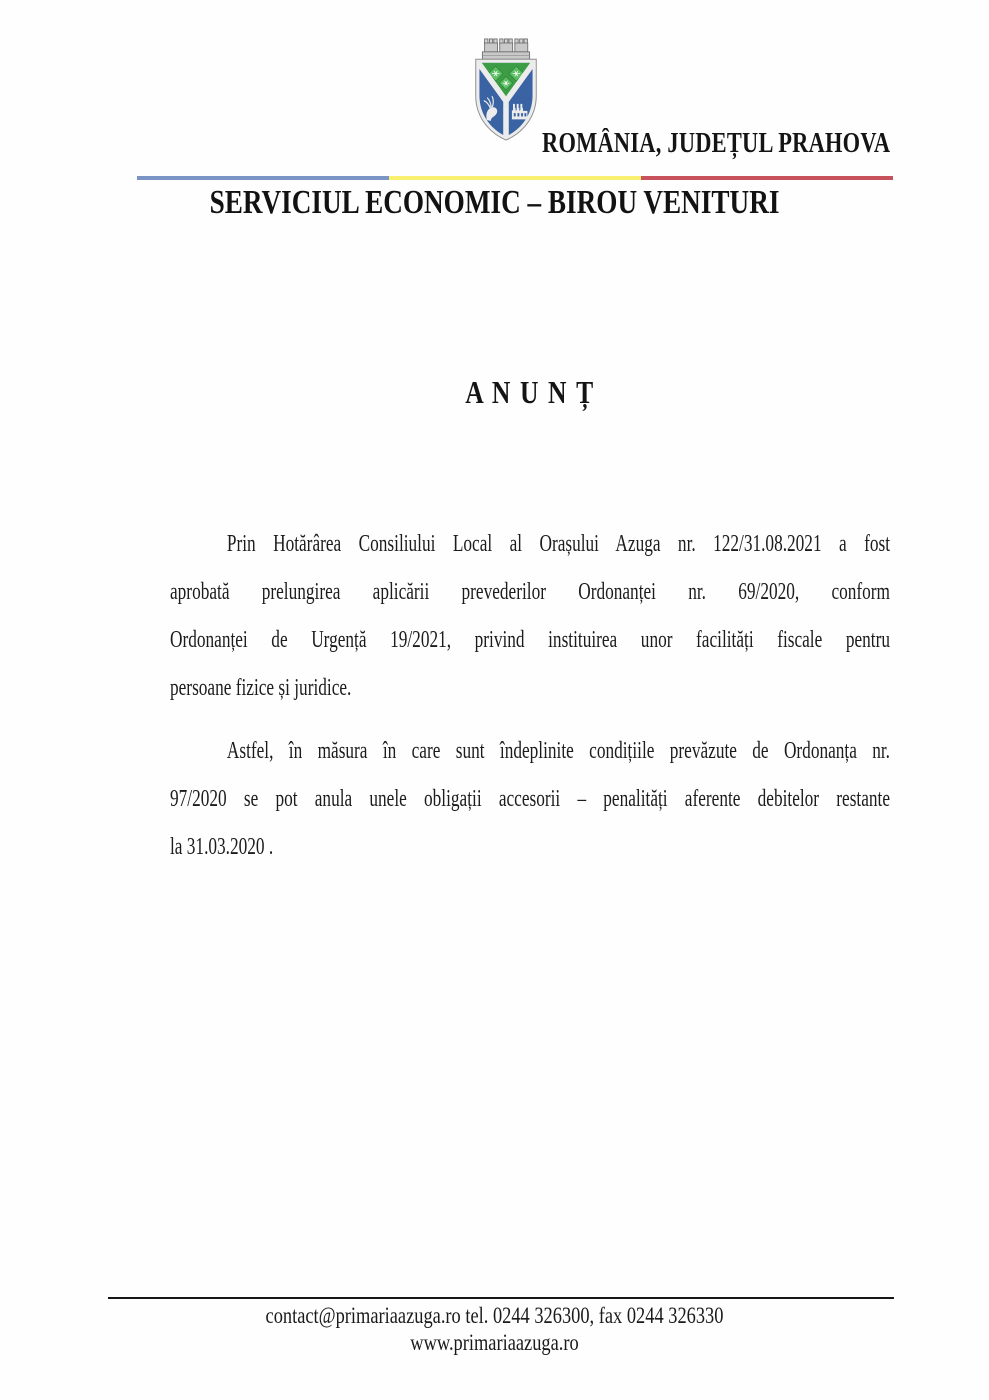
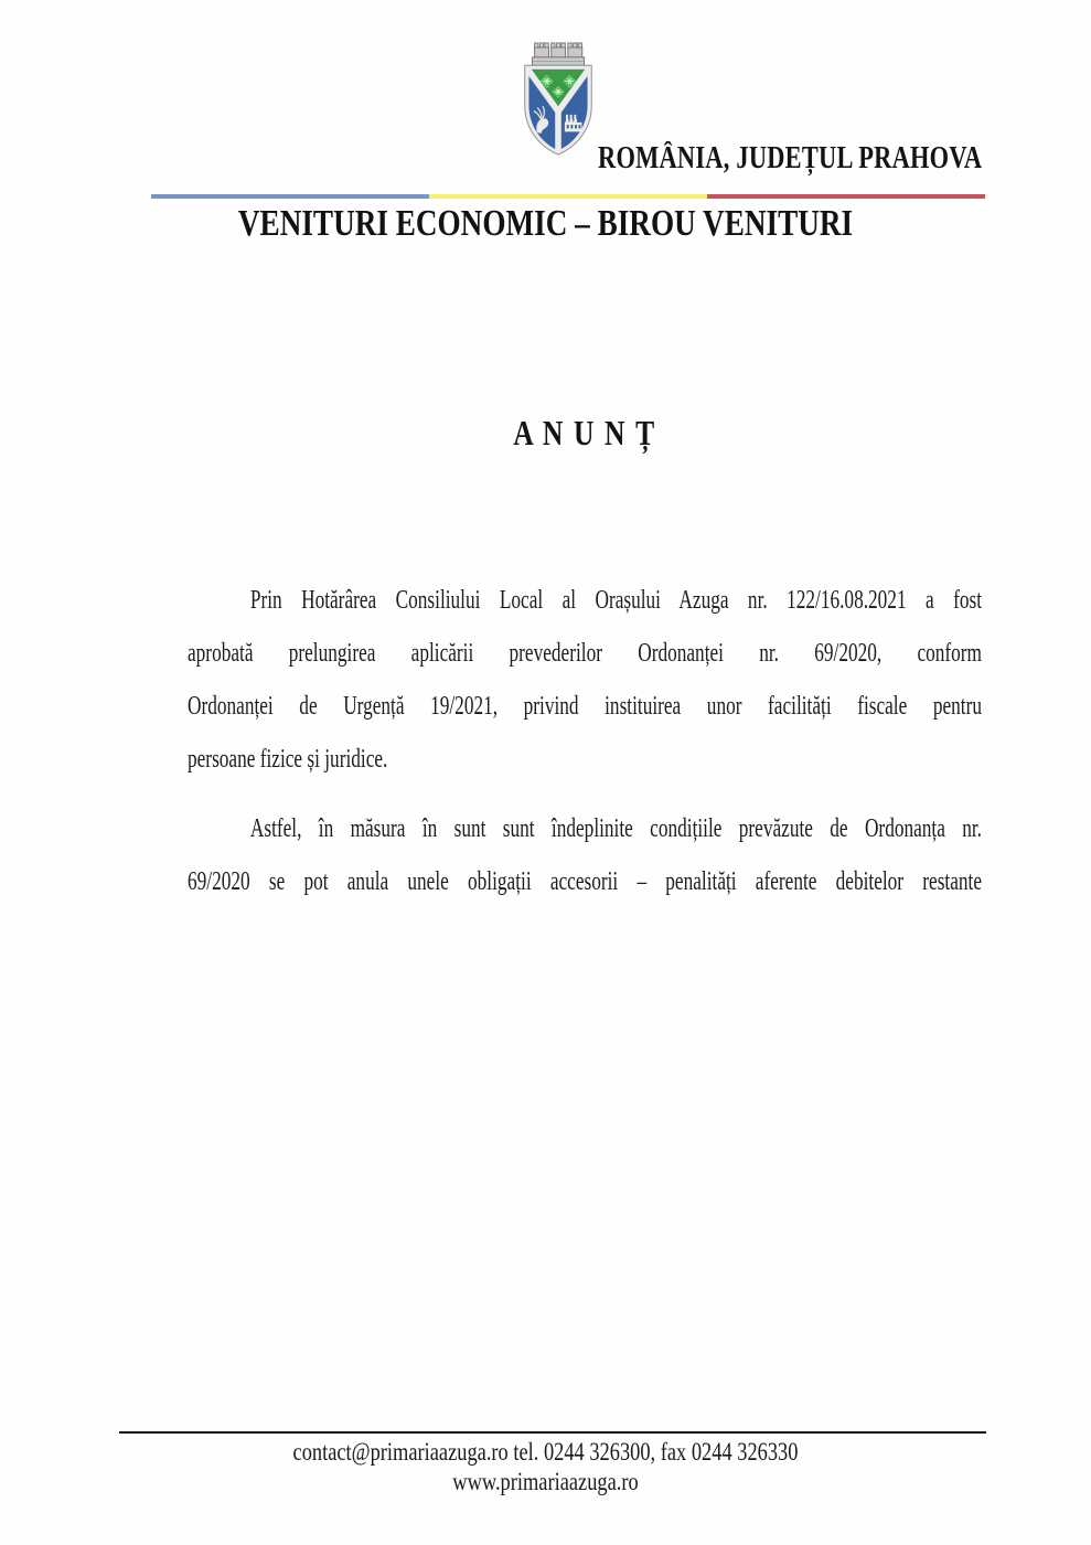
  ROMÂNIA, JUDEȚUL PRAHOVA
- SERVICIUL ECONOMIC – BIROU VENITURI
+ VENITURI ECONOMIC – BIROU VENITURI
  A N U N Ț
- Prin Hotărârea Consiliului Local al Orașului Azuga nr. 122/31.08.2021 a fost
+ Prin Hotărârea Consiliului Local al Orașului Azuga nr. 122/16.08.2021 a fost
  aprobată prelungirea aplicării prevederilor Ordonanței nr. 69/2020, conform
  Ordonanței de Urgență 19/2021, privind instituirea unor facilități fiscale pentru
  persoane fizice și juridice.
- Astfel, în măsura în care sunt îndeplinite condițiile prevăzute de Ordonanța nr.
+ Astfel, în măsura în sunt sunt îndeplinite condițiile prevăzute de Ordonanța nr.
- 97/2020 se pot anula unele obligații accesorii – penalități aferente debitelor restante
+ 69/2020 se pot anula unele obligații accesorii – penalități aferente debitelor restante
- la 31.03.2020 .
  contact@primariaazuga.ro tel. 0244 326300, fax 0244 326330
  www.primariaazuga.ro
